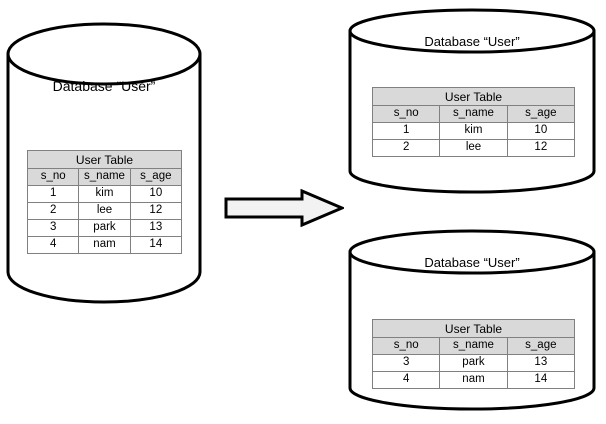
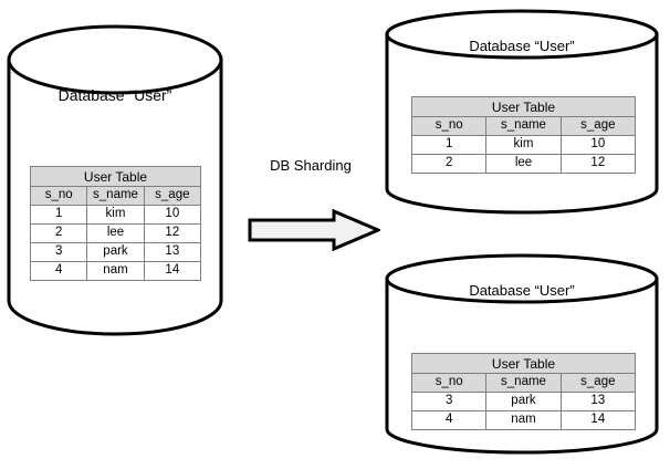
  Database “User”
  User Table
  s_no	s_name	s_age
  1	kim	10
  2	lee	12
  3	park	13
  4	nam	14
+ DB Sharding
  Database “User”
  User Table
  s_no	s_name	s_age
  1	kim	10
  2	lee	12
  Database “User”
  User Table
  s_no	s_name	s_age
  3	park	13
  4	nam	14
